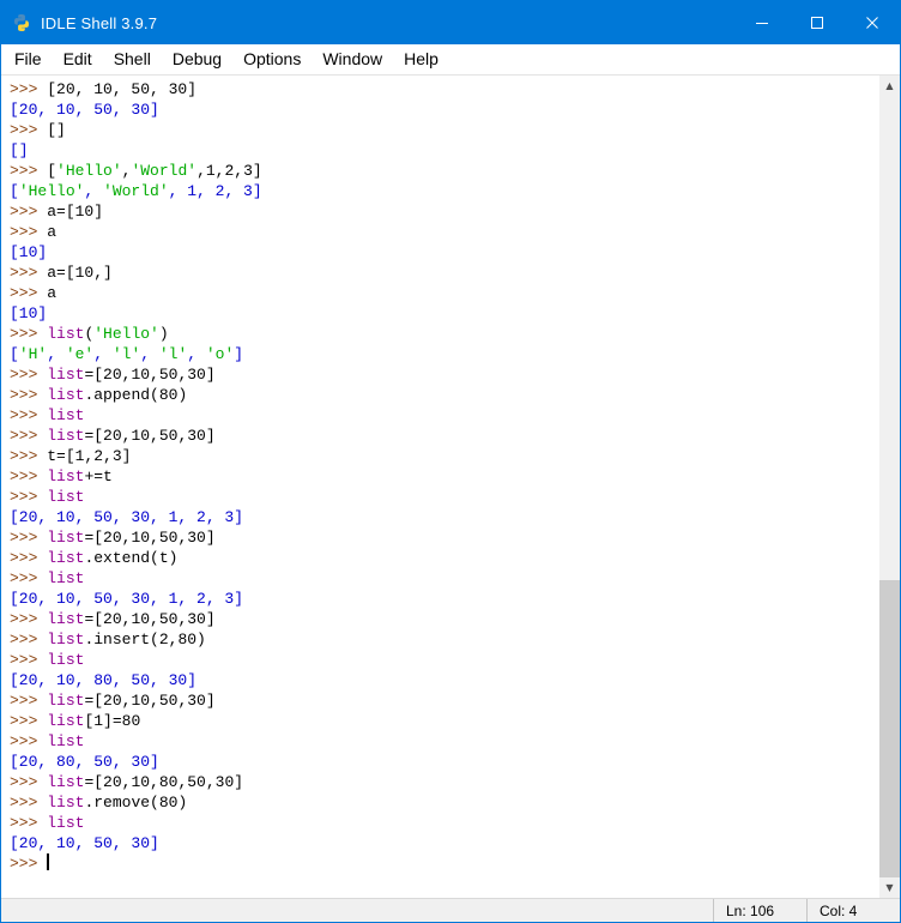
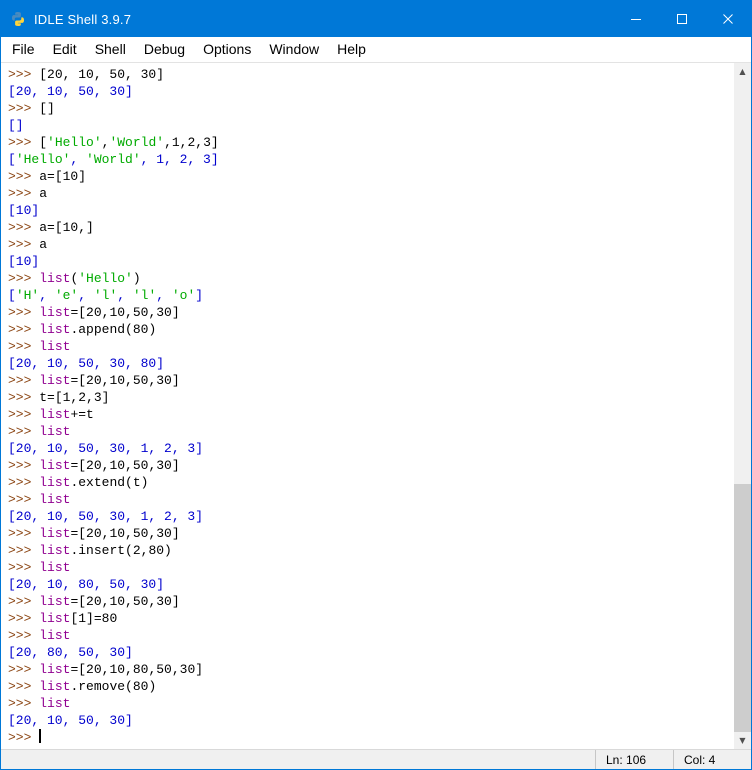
  IDLE Shell 3.9.7
  File
  Edit
  Shell
  Debug
  Options
  Window
  Help
  >>> [20, 10, 50, 30]
  [20, 10, 50, 30]
  >>> []
  []
  >>> ['Hello','World',1,2,3]
  ['Hello', 'World', 1, 2, 3]
  >>> a=[10]
  >>> a
  [10]
  >>> a=[10,]
  >>> a
  [10]
  >>> list('Hello')
  ['H', 'e', 'l', 'l', 'o']
  >>> list=[20,10,50,30]
  >>> list.append(80)
  >>> list
+ [20, 10, 50, 30, 80]
  >>> list=[20,10,50,30]
  >>> t=[1,2,3]
  >>> list+=t
  >>> list
  [20, 10, 50, 30, 1, 2, 3]
  >>> list=[20,10,50,30]
  >>> list.extend(t)
  >>> list
  [20, 10, 50, 30, 1, 2, 3]
  >>> list=[20,10,50,30]
  >>> list.insert(2,80)
  >>> list
  [20, 10, 80, 50, 30]
  >>> list=[20,10,50,30]
  >>> list[1]=80
  >>> list
  [20, 80, 50, 30]
  >>> list=[20,10,80,50,30]
  >>> list.remove(80)
  >>> list
  [20, 10, 50, 30]
  >>>
  ▲
  ▼
  Ln: 106
  Col: 4
